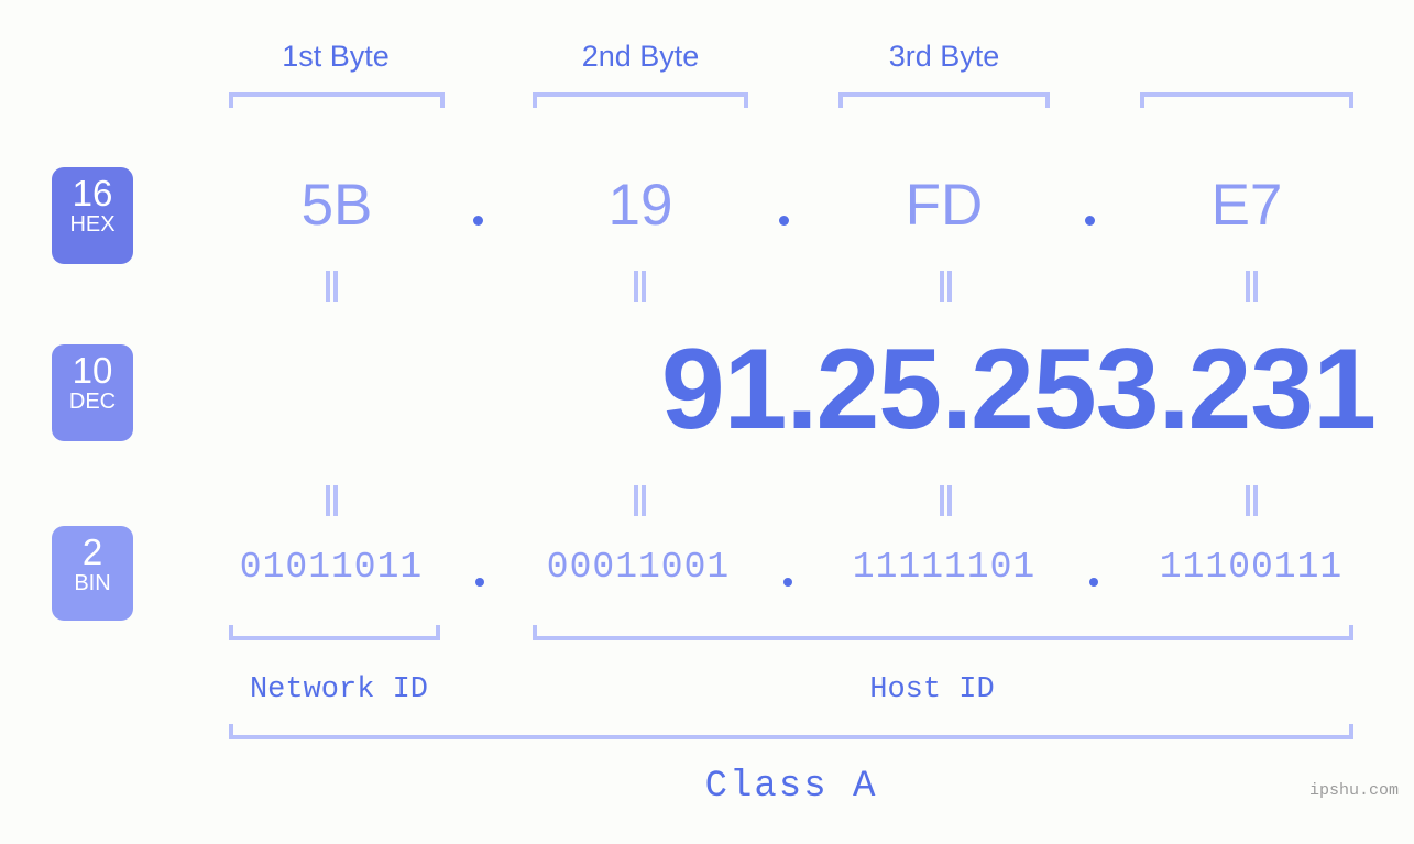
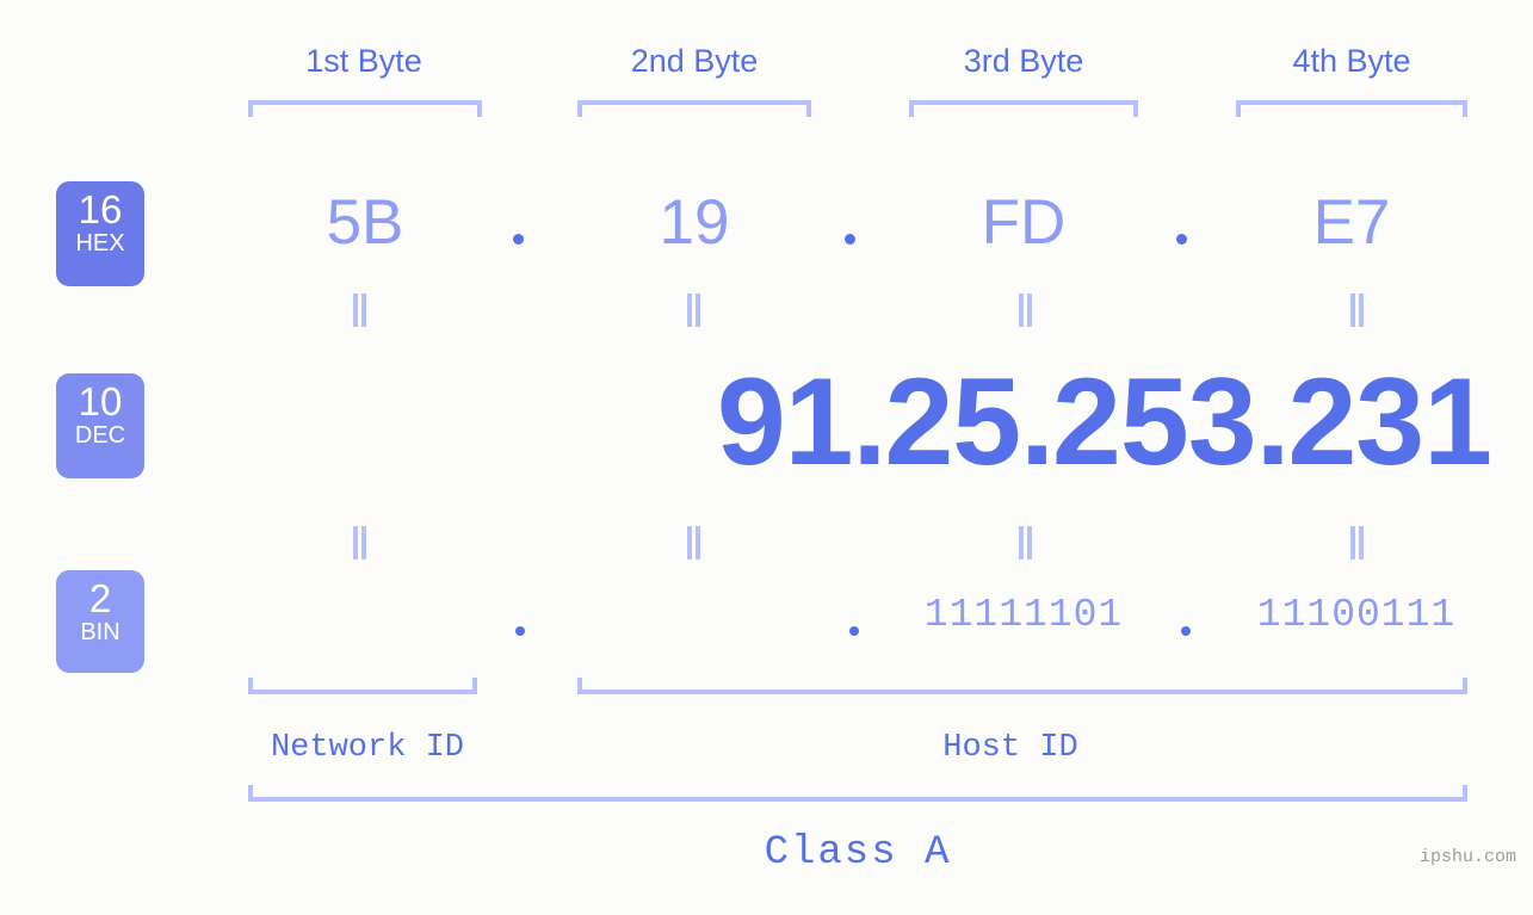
  1st Byte
  2nd Byte
  3rd Byte
+ 4th Byte
  16
  HEX
  10
  DEC
  2
  BIN
  5B
  19
  FD
  E7
  91.25.253.231
- 01011011
- 00011001
  11111101
  11100111
  Network ID
  Host ID
  Class A
  ipshu.com
